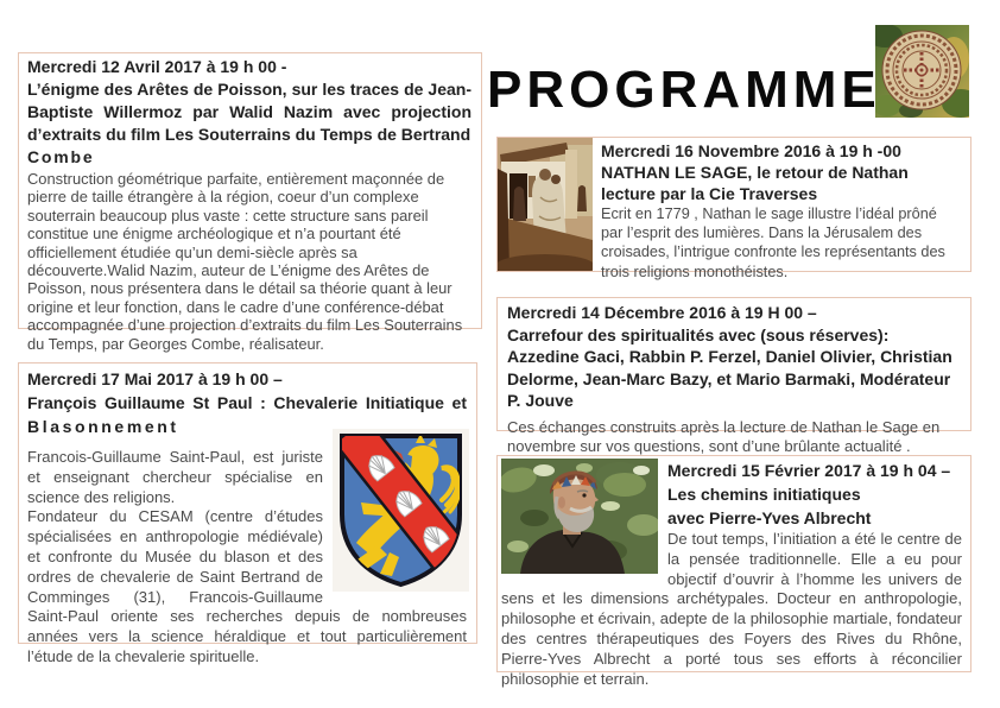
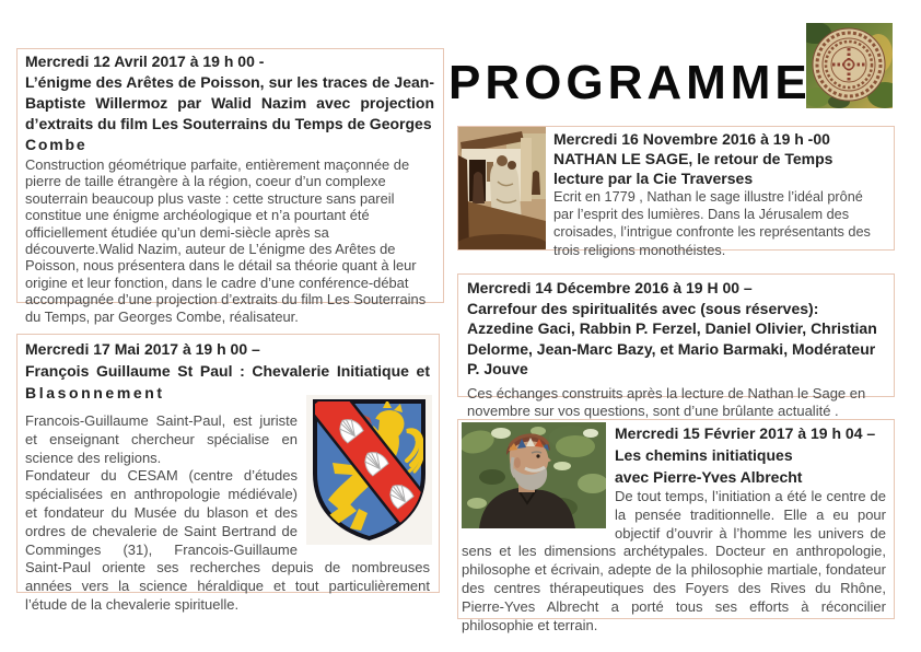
  PROGRAMME
  Mercredi 12 Avril 2017 à 19 h 00 -
- L’énigme des Arêtes de Poisson, sur les traces de Jean-Baptiste Willermoz par Walid Nazim avec projection d’extraits du film Les Souterrains du Temps de Bertrand
+ L’énigme des Arêtes de Poisson, sur les traces de Jean-Baptiste Willermoz par Walid Nazim avec projection d’extraits du film Les Souterrains du Temps de Georges
  Combe
  Construction géométrique parfaite, entièrement maçonnée de pierre de taille étrangère à la région, coeur d’un complexe souterrain beaucoup plus vaste : cette structure sans pareil constitue une énigme archéologique et n’a pourtant été officiellement étudiée qu’un demi-siècle après sa découverte.Walid Nazim, auteur de L’énigme des Arêtes de Poisson, nous présentera dans le détail sa théorie quant à leur origine et leur fonction, dans le cadre d’une conférence-débat accompagnée d’une projection d’extraits du film Les Souterrains du Temps, par Georges Combe, réalisateur.
  Mercredi 17 Mai 2017 à 19 h 00 –
  François Guillaume St Paul : Chevalerie Initiatique et
  Blasonnement
  Francois-Guillaume Saint-Paul, est juriste et enseignant chercheur spécialise en science des religions.
- Fondateur du CESAM (centre d’études spécialisées en anthropologie médiévale) et confronte du Musée du blason et des ordres de chevalerie de Saint Bertrand de Comminges (31), Francois-Guillaume Saint-Paul oriente ses recherches depuis de nombreuses années vers la science héraldique et tout particulièrement l’étude de la chevalerie spirituelle.
+ Fondateur du CESAM (centre d’études spécialisées en anthropologie médiévale) et fondateur du Musée du blason et des ordres de chevalerie de Saint Bertrand de Comminges (31), Francois-Guillaume Saint-Paul oriente ses recherches depuis de nombreuses années vers la science héraldique et tout particulièrement l’étude de la chevalerie spirituelle.
  Mercredi 16 Novembre 2016 à 19 h -00
- NATHAN LE SAGE, le retour de Nathan
+ NATHAN LE SAGE, le retour de Temps
  lecture par la Cie Traverses
  Ecrit en 1779 , Nathan le sage illustre l’idéal prôné par l’esprit des lumières. Dans la Jérusalem des croisades, l’intrigue confronte les représentants des trois religions monothéistes.
  Mercredi 14 Décembre 2016 à 19 H 00 –
  Carrefour des spiritualités avec (sous réserves): Azzedine Gaci, Rabbin P. Ferzel, Daniel Olivier, Christian Delorme, Jean-Marc Bazy, et Mario Barmaki, Modérateur P. Jouve
  Ces échanges construits après la lecture de Nathan le Sage en novembre sur vos questions, sont d’une brûlante actualité .
  Mercredi 15 Février 2017 à 19 h 04 –
  Les chemins initiatiques
  avec Pierre-Yves Albrecht
  De tout temps, l’initiation a été le centre de la pensée traditionnelle. Elle a eu pour objectif d’ouvrir à l’homme les univers de sens et les dimensions archétypales. Docteur en anthropologie, philosophe et écrivain, adepte de la philosophie martiale, fondateur des centres thérapeutiques des Foyers des Rives du Rhône, Pierre-Yves Albrecht a porté tous ses efforts à réconcilier philosophie et terrain.
